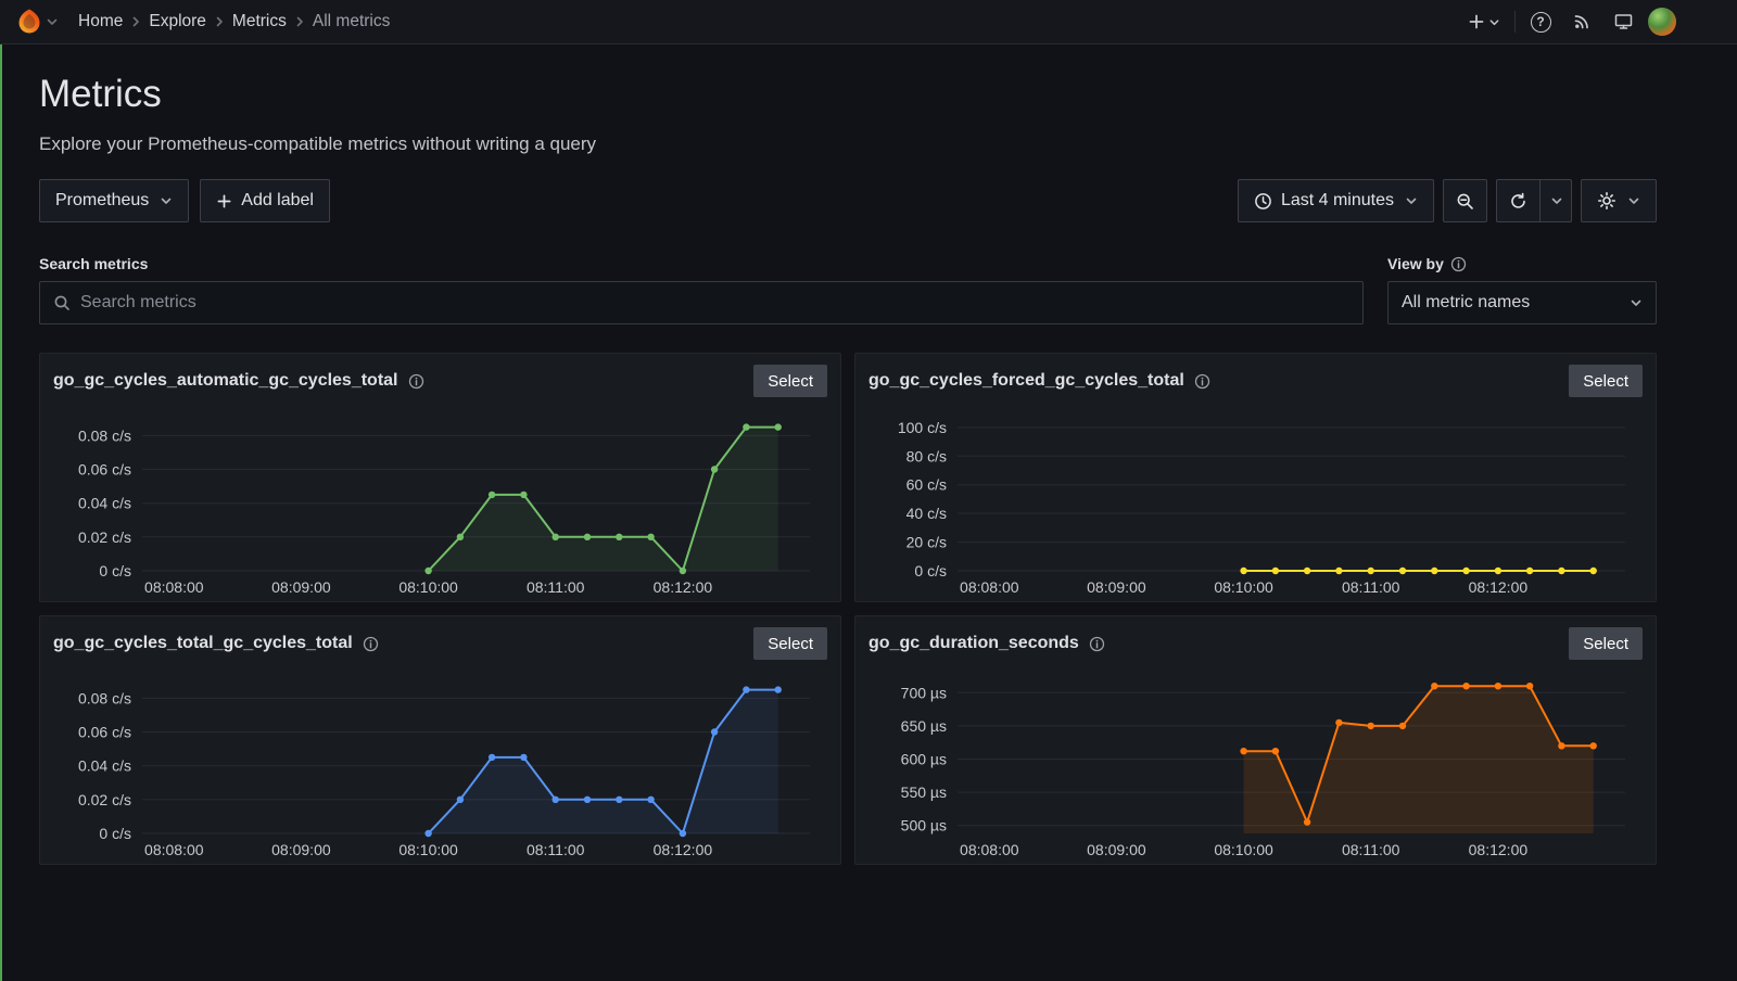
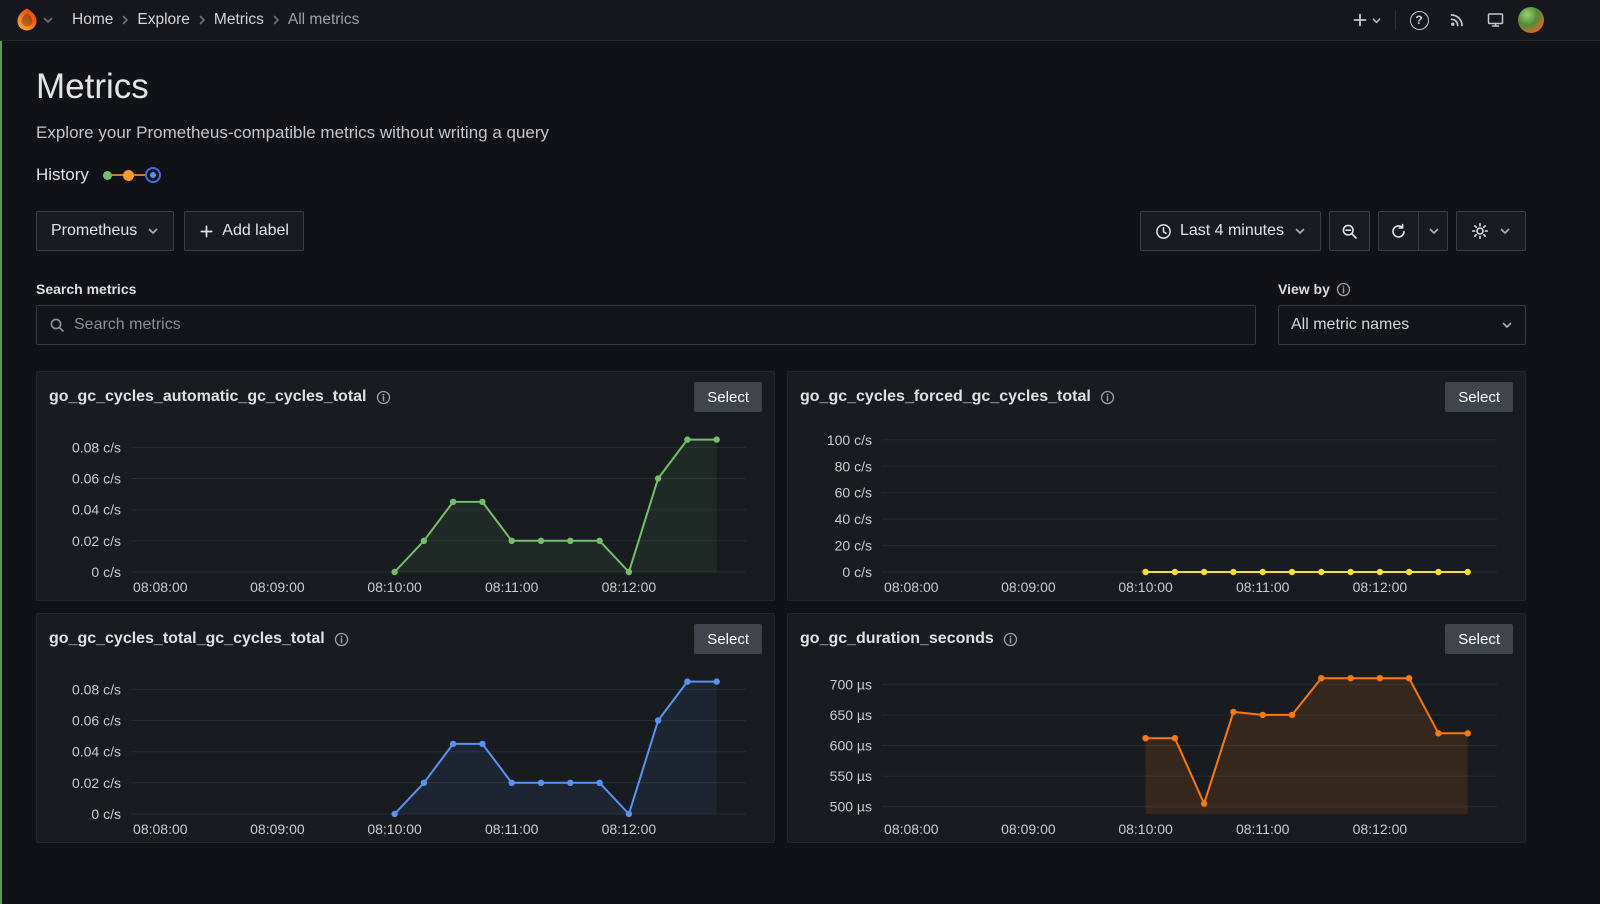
  Home
  Explore
  Metrics
  All metrics
  ?
  Metrics
  Explore your Prometheus-compatible metrics without writing a query
+ History
  Prometheus
  Add label
  Last 4 minutes
  Search metrics
  Search metrics
  View by
  All metric names
  go_gc_cycles_automatic_gc_cycles_total
  Select
  0 c/s
  0.02 c/s
  0.04 c/s
  0.06 c/s
  0.08 c/s
  08:08:00
  08:09:00
  08:10:00
  08:11:00
  08:12:00
  go_gc_cycles_forced_gc_cycles_total
  Select
  0 c/s
  20 c/s
  40 c/s
  60 c/s
  80 c/s
  100 c/s
  08:08:00
  08:09:00
  08:10:00
  08:11:00
  08:12:00
  go_gc_cycles_total_gc_cycles_total
  Select
  0 c/s
  0.02 c/s
  0.04 c/s
  0.06 c/s
  0.08 c/s
  08:08:00
  08:09:00
  08:10:00
  08:11:00
  08:12:00
  go_gc_duration_seconds
  Select
  500 µs
  550 µs
  600 µs
  650 µs
  700 µs
  08:08:00
  08:09:00
  08:10:00
  08:11:00
  08:12:00
